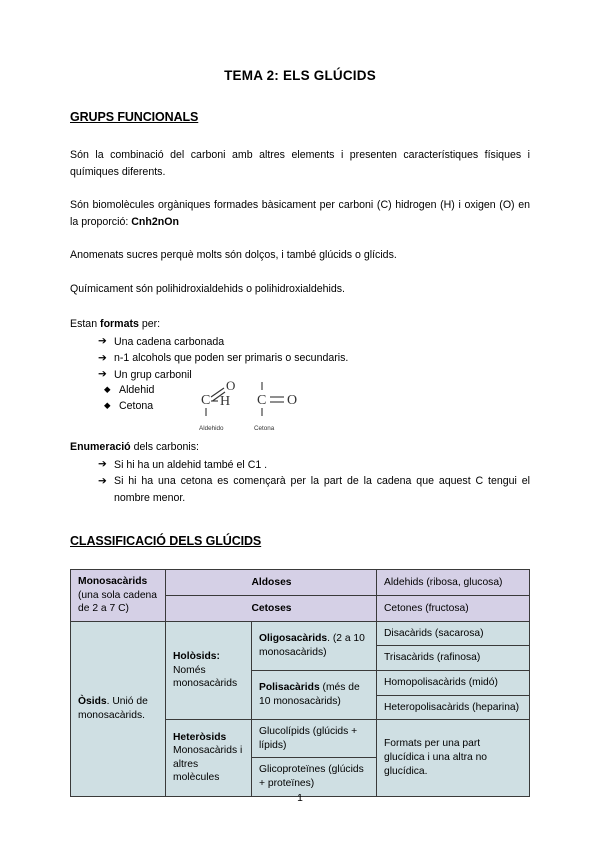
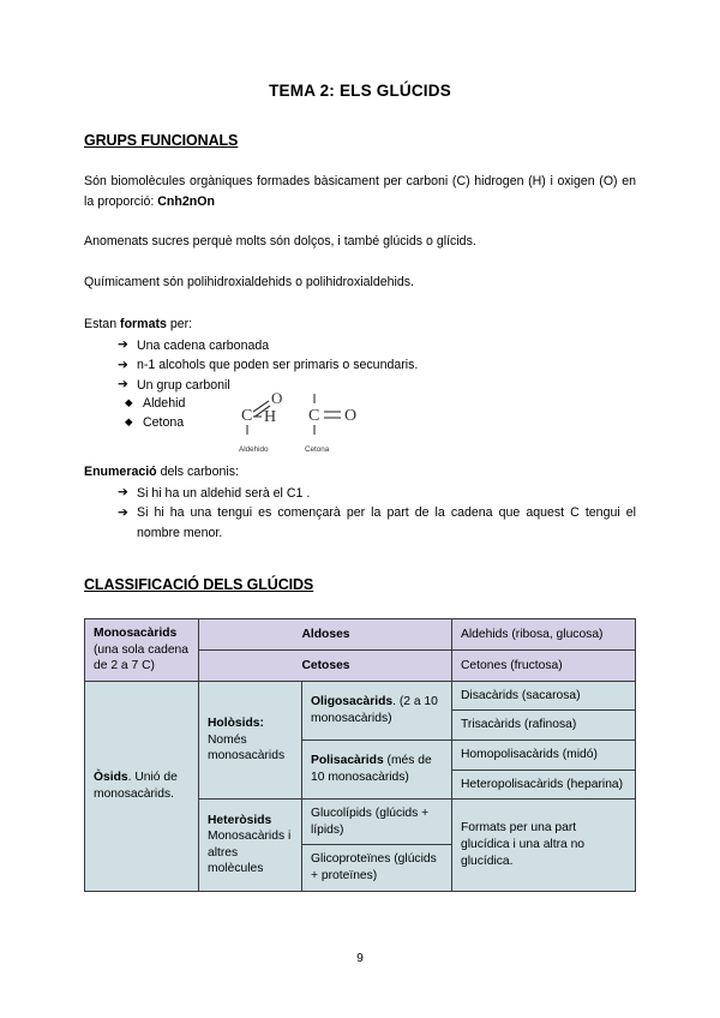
  TEMA 2: ELS GLÚCIDS
  GRUPS FUNCIONALS
- Són la combinació del carboni amb altres elements i presenten característiques físiques i químiques diferents.
  Són biomolècules orgàniques formades bàsicament per carboni (C) hidrogen (H) i oxigen (O) en la proporció: Cnh2nOn
  Anomenats sucres perquè molts són dolços, i també glúcids o glícids.
  Químicament són polihidroxialdehids o polihidroxialdehids.
  Estan formats per:
  ➔
  Una cadena carbonada
  ➔
  n-1 alcohols que poden ser primaris o secundaris.
  ➔
  Un grup carbonil
  ◆
  Aldehid
  ◆
  Cetona
  C
  O
  H
  C
  O
  Enumeració dels carbonis:
  ➔
- Si hi ha un aldehid també el C1 .
+ Si hi ha un aldehid serà el C1 .
  ➔
- Si hi ha una cetona es començarà per la part de la cadena que aquest C tengui el nombre menor.
+ Si hi ha una tengui es començarà per la part de la cadena que aquest C tengui el nombre menor.
  CLASSIFICACIÓ DELS GLÚCIDS
  Monosacàrids(una sola cadena de 2 a 7 C)	Aldoses	Aldehids (ribosa, glucosa)
  Cetoses	Cetones (fructosa)
  Òsids. Unió de monosacàrids.	Holòsids:Només monosacàrids	Oligosacàrids. (2 a 10 monosacàrids)	Disacàrids (sacarosa)
  Trisacàrids (rafinosa)
  Polisacàrids (més de 10 monosacàrids)	Homopolisacàrids (midó)
  Heteropolisacàrids (heparina)
  HeteròsidsMonosacàrids i altres molècules	Glucolípids (glúcids + lípids)	Formats per una part glucídica i una altra no glucídica.
  Glicoproteïnes (glúcids + proteïnes)
- 1
+ 9
